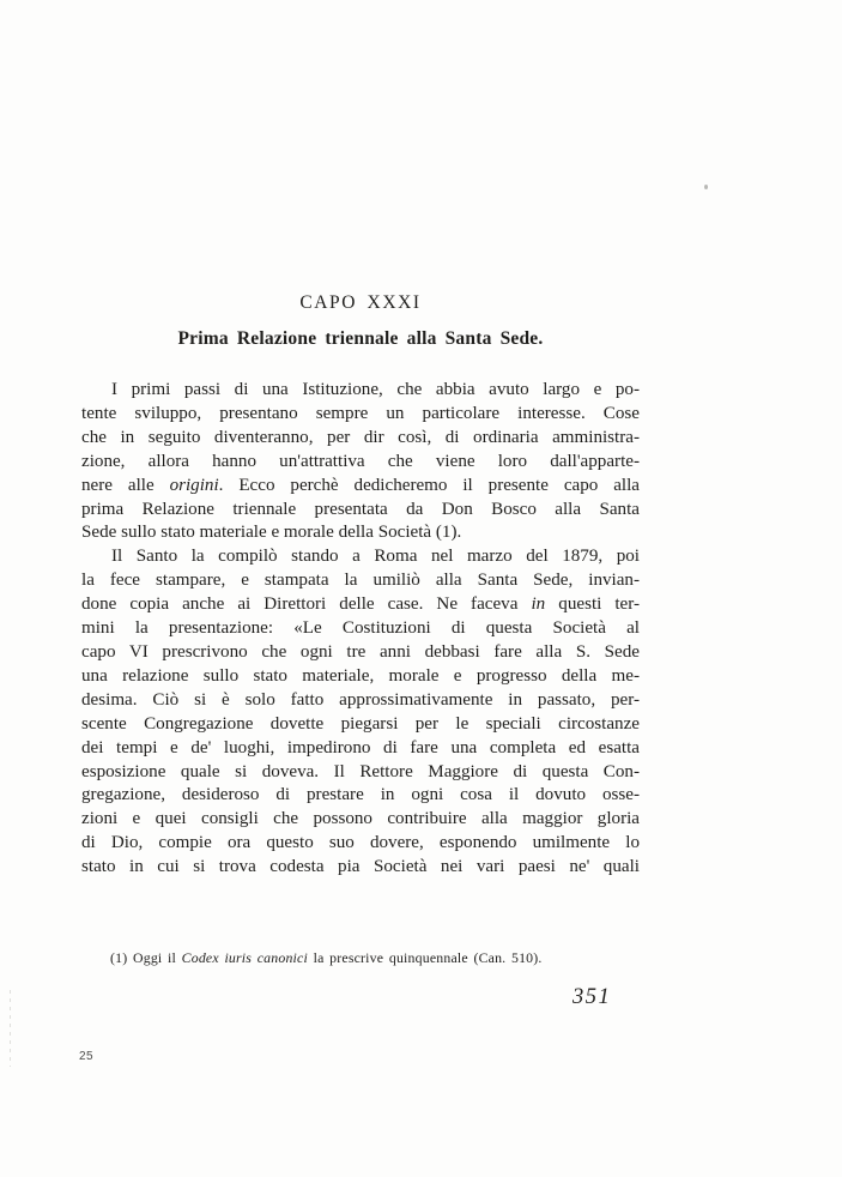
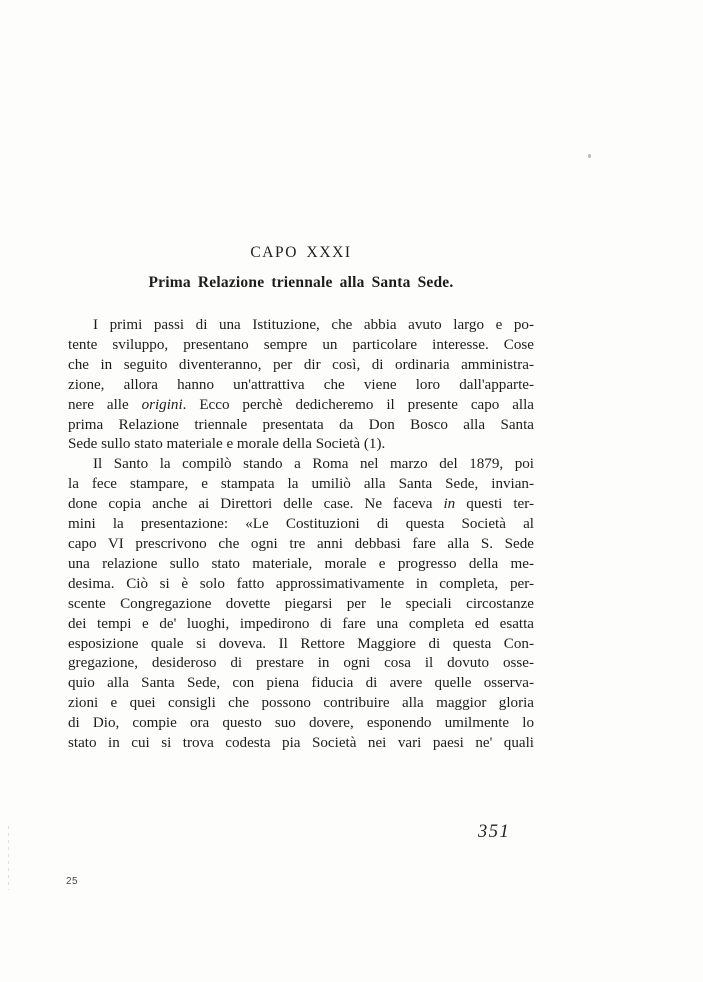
  CAPO XXXI
  Prima Relazione triennale alla Santa Sede.
  I primi passi di una Istituzione, che abbia avuto largo e po-
  tente sviluppo, presentano sempre un particolare interesse. Cose
  che in seguito diventeranno, per dir così, di ordinaria amministra-
  zione, allora hanno un'attrattiva che viene loro dall'apparte-
  nere alle origini. Ecco perchè dedicheremo il presente capo alla
  prima Relazione triennale presentata da Don Bosco alla Santa
  Sede sullo stato materiale e morale della Società (1).
  Il Santo la compilò stando a Roma nel marzo del 1879, poi
  la fece stampare, e stampata la umiliò alla Santa Sede, invian-
  done copia anche ai Direttori delle case. Ne faceva in questi ter-
  mini la presentazione: «Le Costituzioni di questa Società al
  capo VI prescrivono che ogni tre anni debbasi fare alla S. Sede
  una relazione sullo stato materiale, morale e progresso della me-
- desima. Ciò si è solo fatto approssimativamente in passato, per-
+ desima. Ciò si è solo fatto approssimativamente in completa, per-
  scente Congregazione dovette piegarsi per le speciali circostanze
  dei tempi e de' luoghi, impedirono di fare una completa ed esatta
  esposizione quale si doveva. Il Rettore Maggiore di questa Con-
  gregazione, desideroso di prestare in ogni cosa il dovuto osse-
+ quio alla Santa Sede, con piena fiducia di avere quelle osserva-
  zioni e quei consigli che possono contribuire alla maggior gloria
  di Dio, compie ora questo suo dovere, esponendo umilmente lo
  stato in cui si trova codesta pia Società nei vari paesi ne' quali
- (1) Oggi il Codex iuris canonici la prescrive quinquennale (Can. 510).
  351
  25
